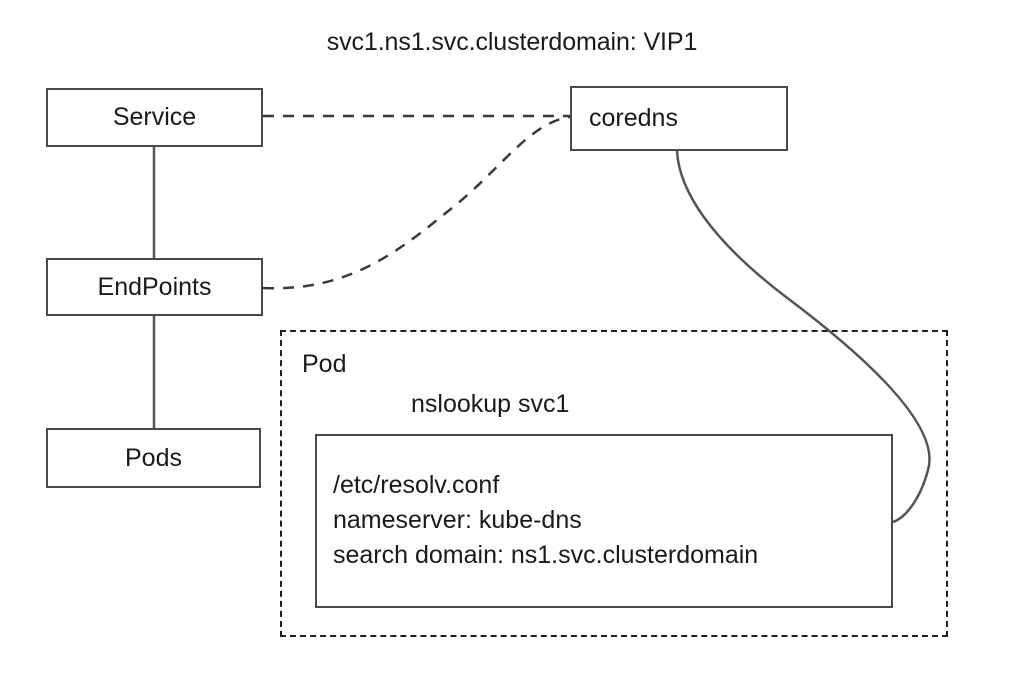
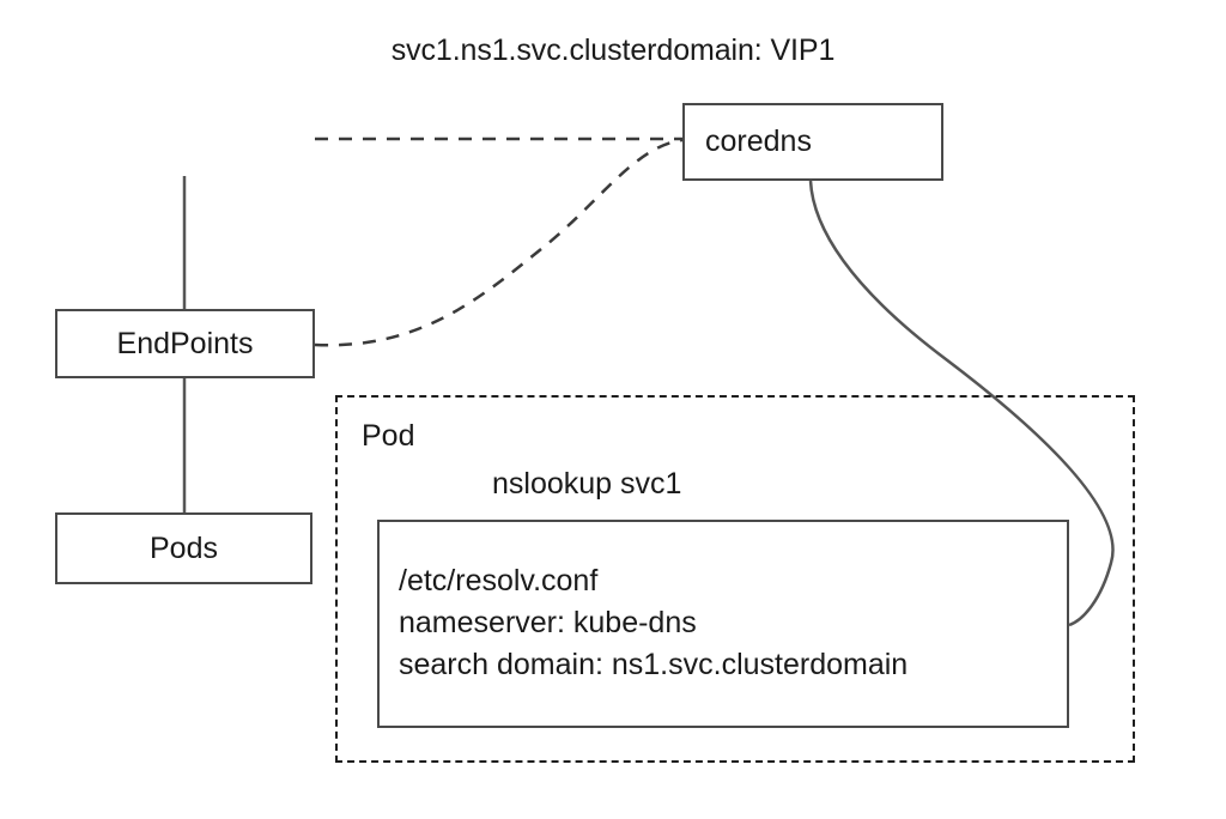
  svc1.ns1.svc.clusterdomain: VIP1
- Service
  EndPoints
  Pods
  coredns
  Pod
  nslookup svc1
  /etc/resolv.conf
  nameserver: kube-dns
  search domain: ns1.svc.clusterdomain
